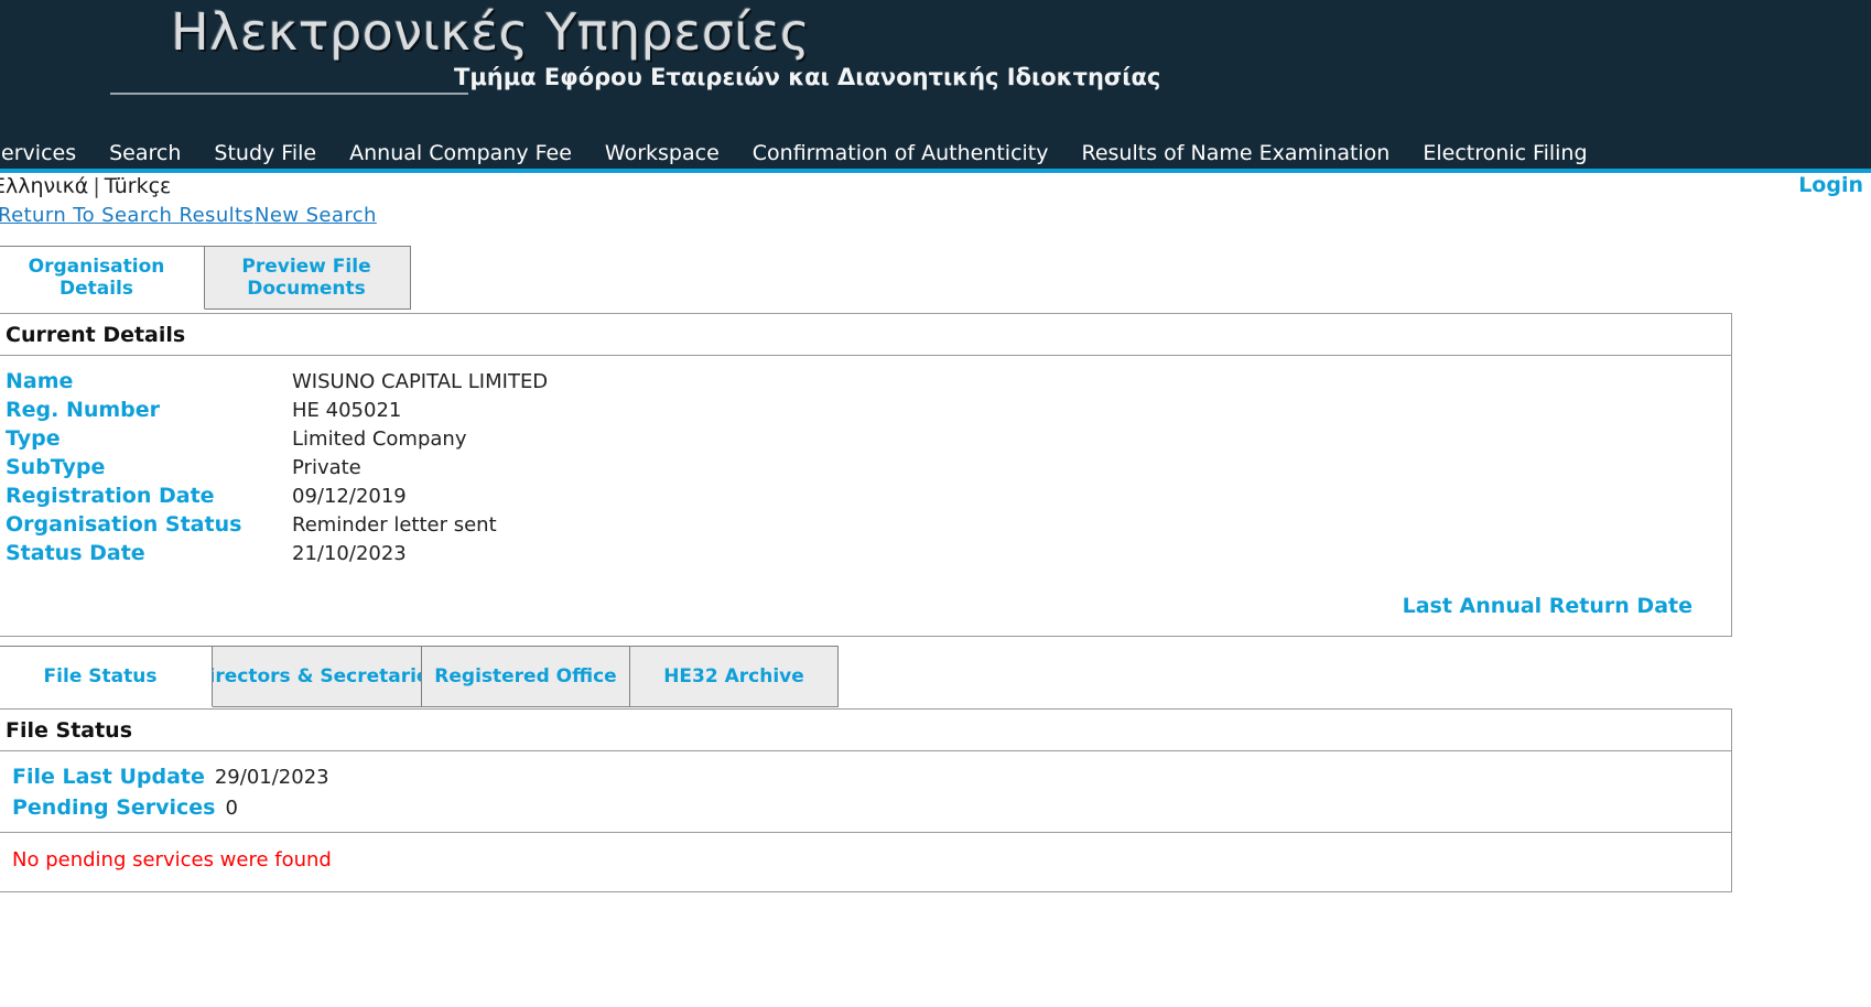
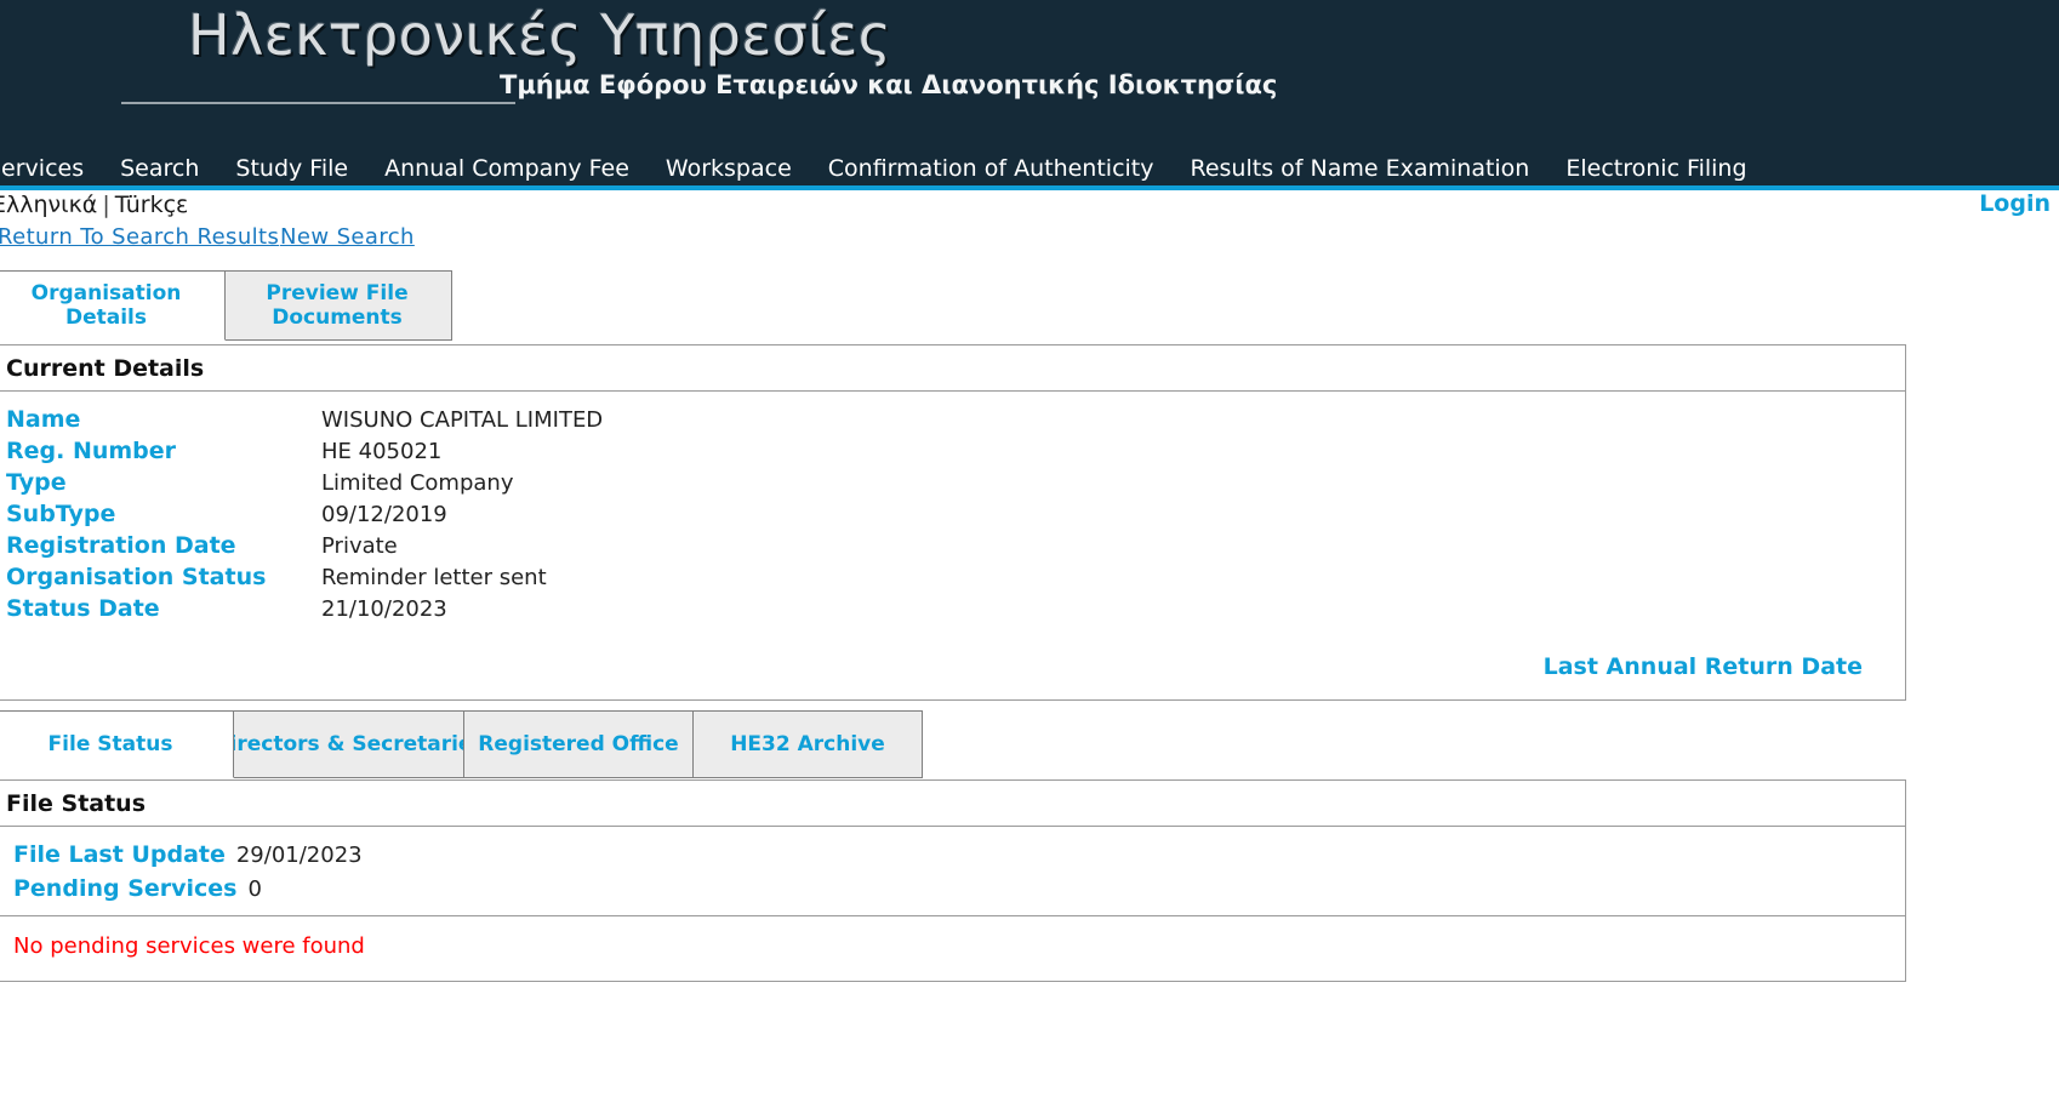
  Ηλεκτρονικές Υπηρεσίες
  Τμήμα Εφόρου Εταιρειών και Διανοητικής Ιδιοκτησίας
  ervices
  Search
  Study File
  Annual Company Fee
  Workspace
  Confirmation of Authenticity
  Results of Name Examination
  Electronic Filing
  λληνικά | Türkçε
  Login
  Return To Search Results
  New Search
  Organisation Details
  Preview File Documents
  Current Details
  Name
  WISUNO CAPITAL LIMITED
  Reg. Number
  HE 405021
  Type
  Limited Company
  SubType
- Private
+ 09/12/2019
  Registration Date
- 09/12/2019
+ Private
  Organisation Status
  Reminder letter sent
  Status Date
  21/10/2023
  Last Annual Return Date
  File Status
  rectors & Secretari
  Registered Office
  HE32 Archive
  File Status
  File Last Update
  29/01/2023
  Pending Services
  0
  No pending services were found
